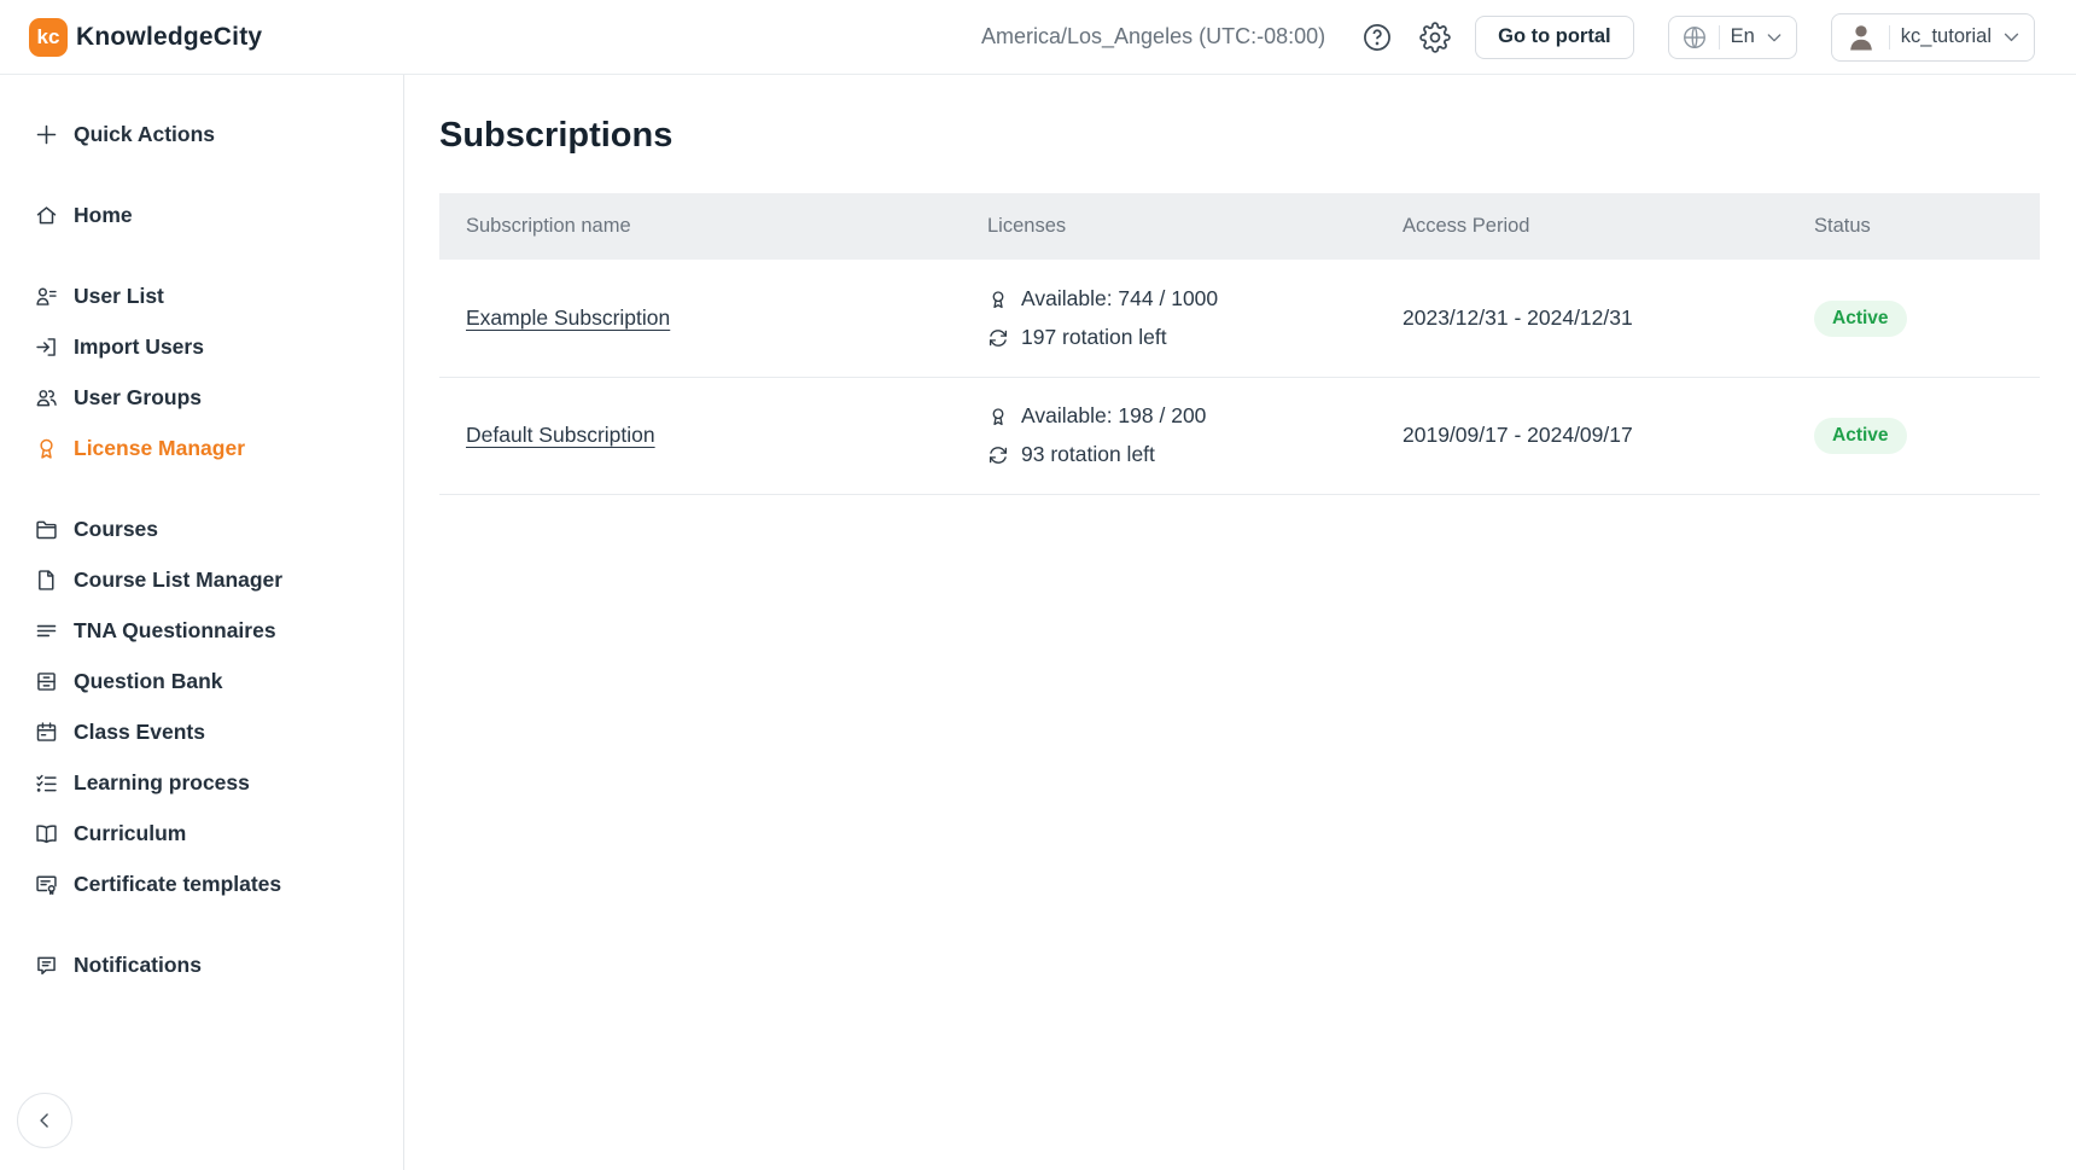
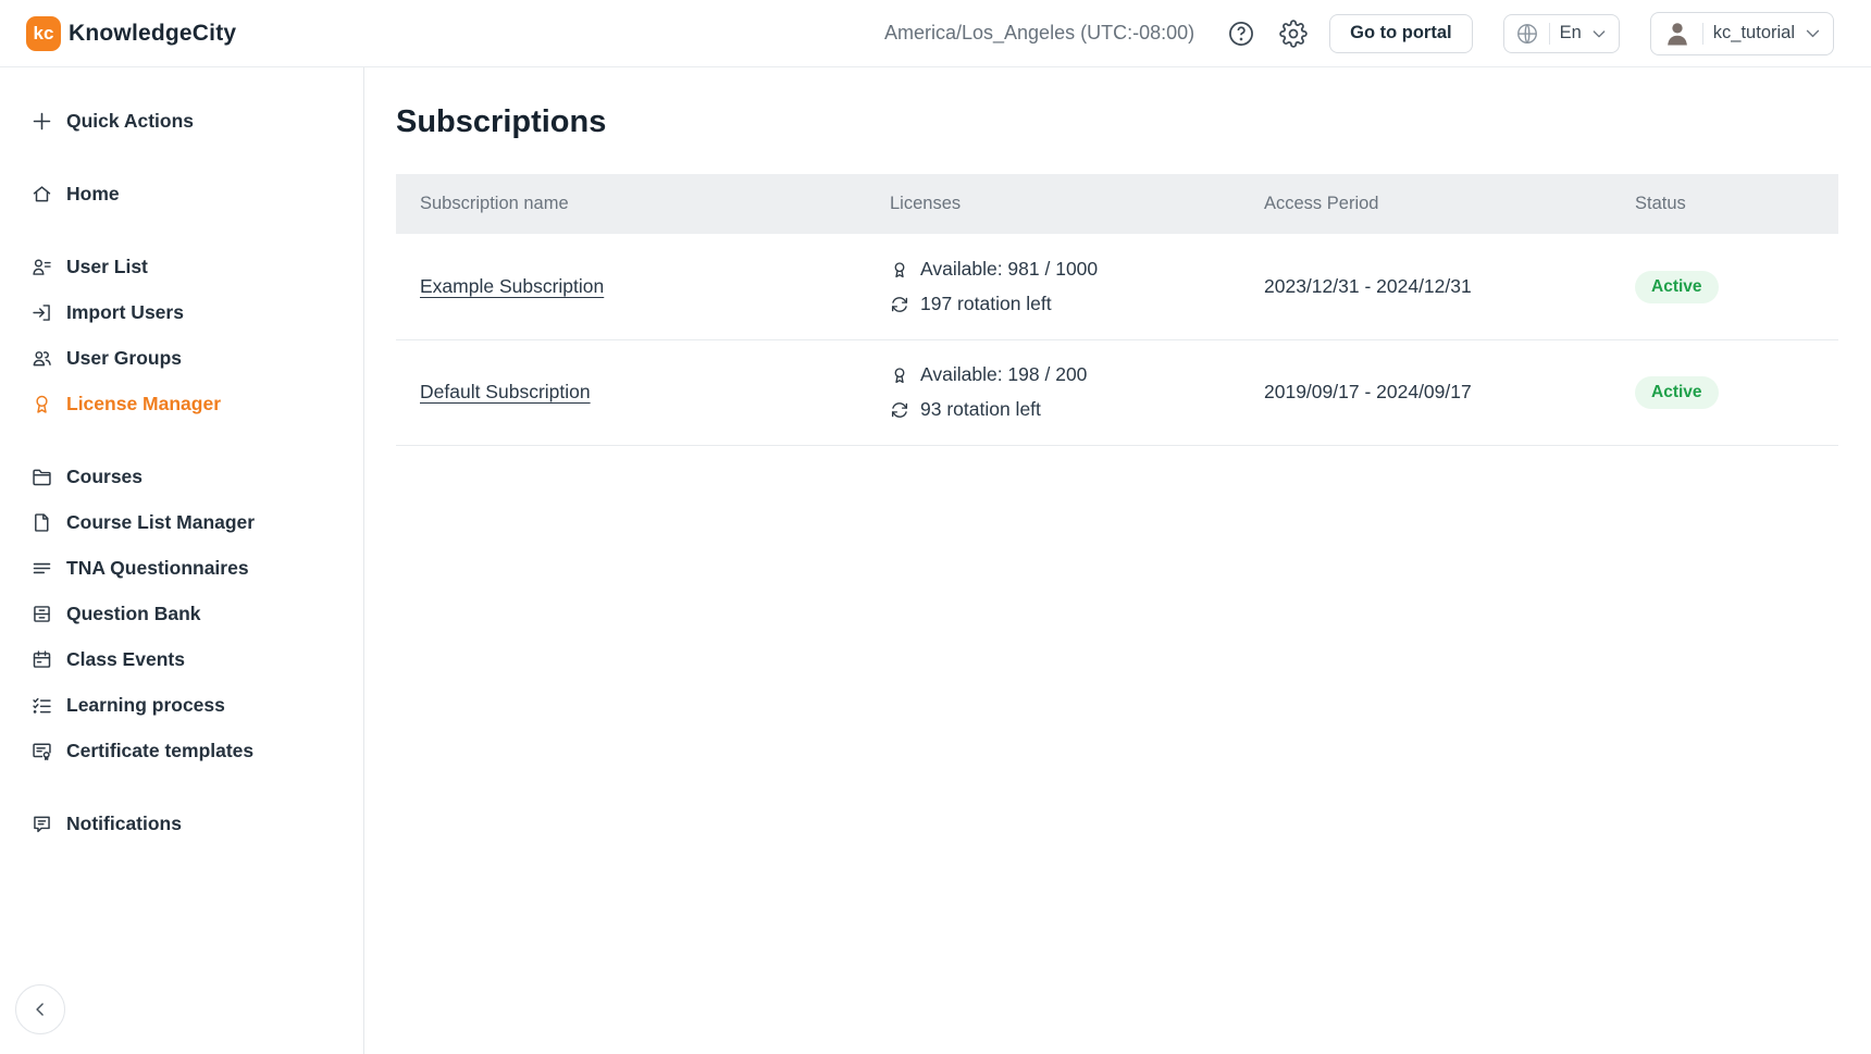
  kc
  KnowledgeCity
  America/Los_Angeles (UTC:-08:00)
  Go to portal
  En
  kc_tutorial
  Quick Actions
  Home
  User List
  Import Users
  User Groups
  License Manager
  Courses
  Course List Manager
  TNA Questionnaires
  Question Bank
  Class Events
  Learning process
- Curriculum
  Certificate templates
  Notifications
  Subscriptions
  Subscription name	Licenses	Access Period	Status
- Example Subscription	Available: 744 / 1000 197 rotation left	2023/12/31 - 2024/12/31	Active
+ Example Subscription	Available: 981 / 1000 197 rotation left	2023/12/31 - 2024/12/31	Active
  Default Subscription	Available: 198 / 200 93 rotation left	2019/09/17 - 2024/09/17	Active
